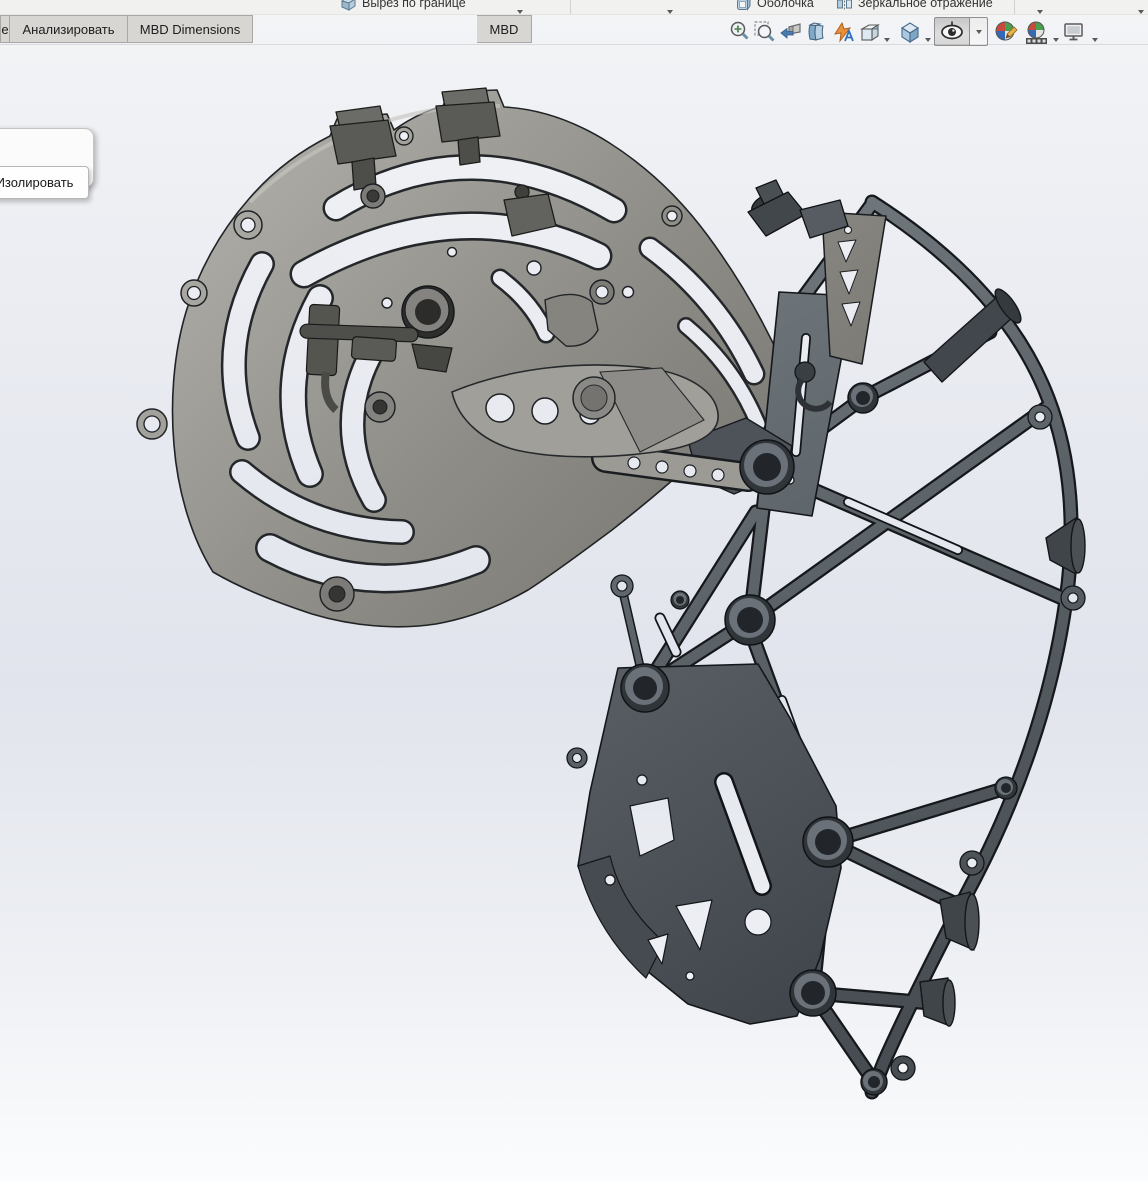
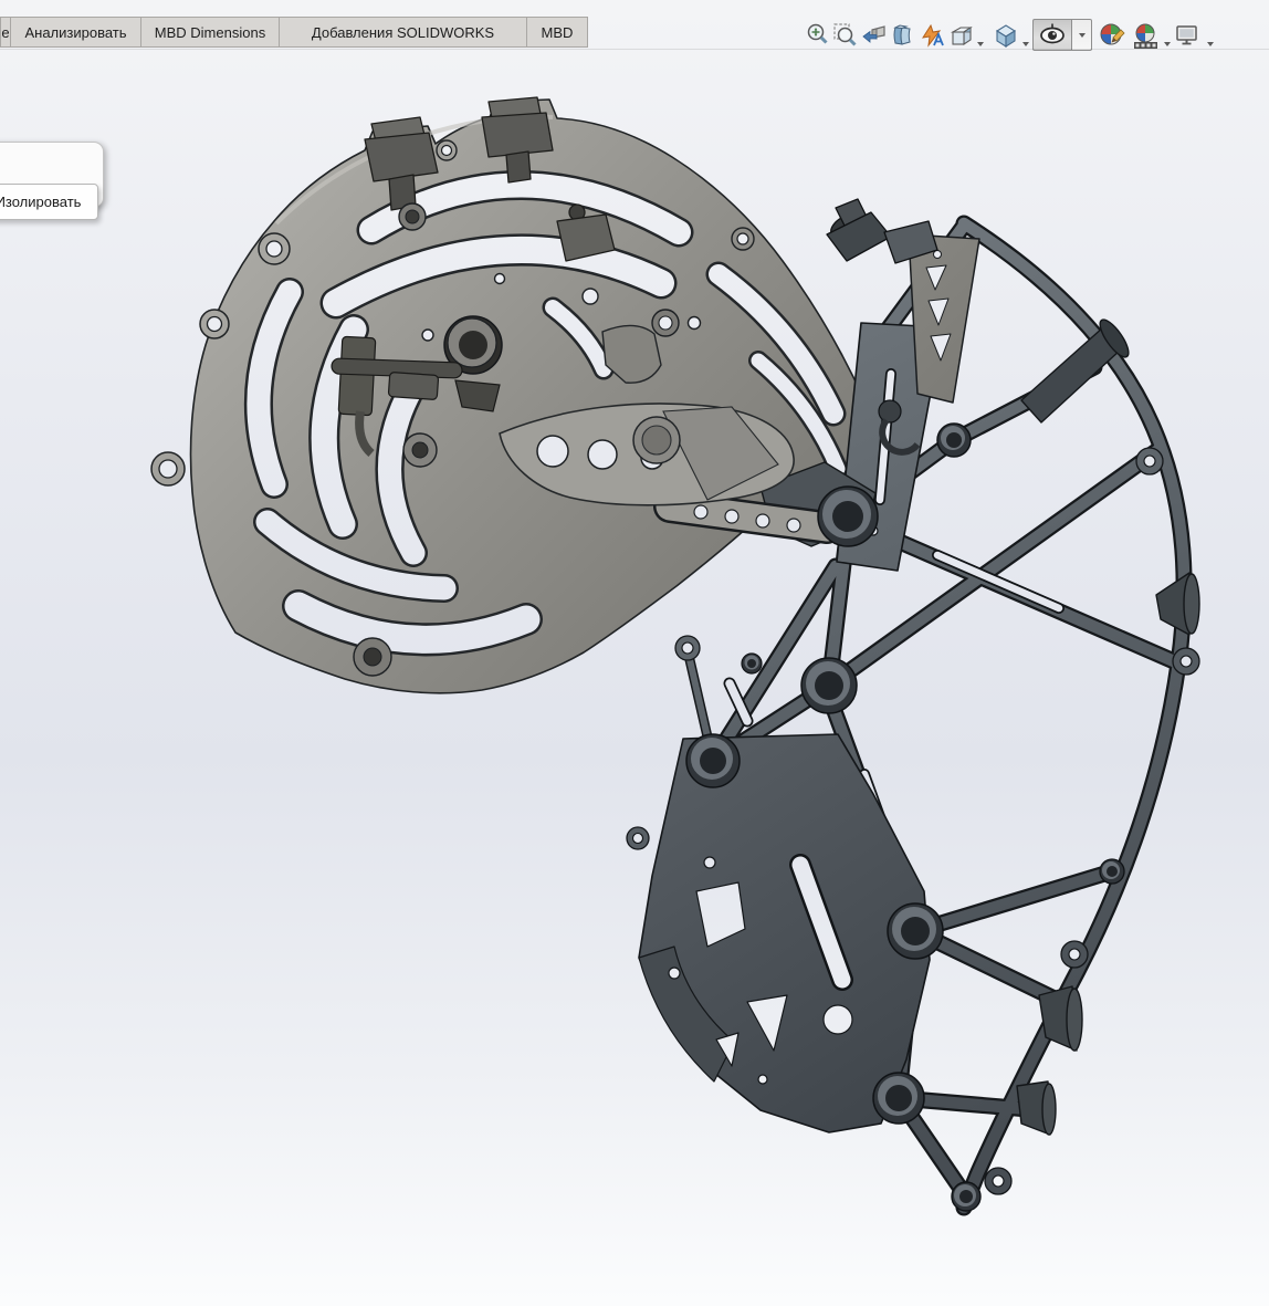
- Вырез по границе
- Оболочка
- Зеркальное отражение
  е
  Анализировать
  MBD Dimensions
+ Добавления SOLIDWORKS
  MBD
  Изолировать
